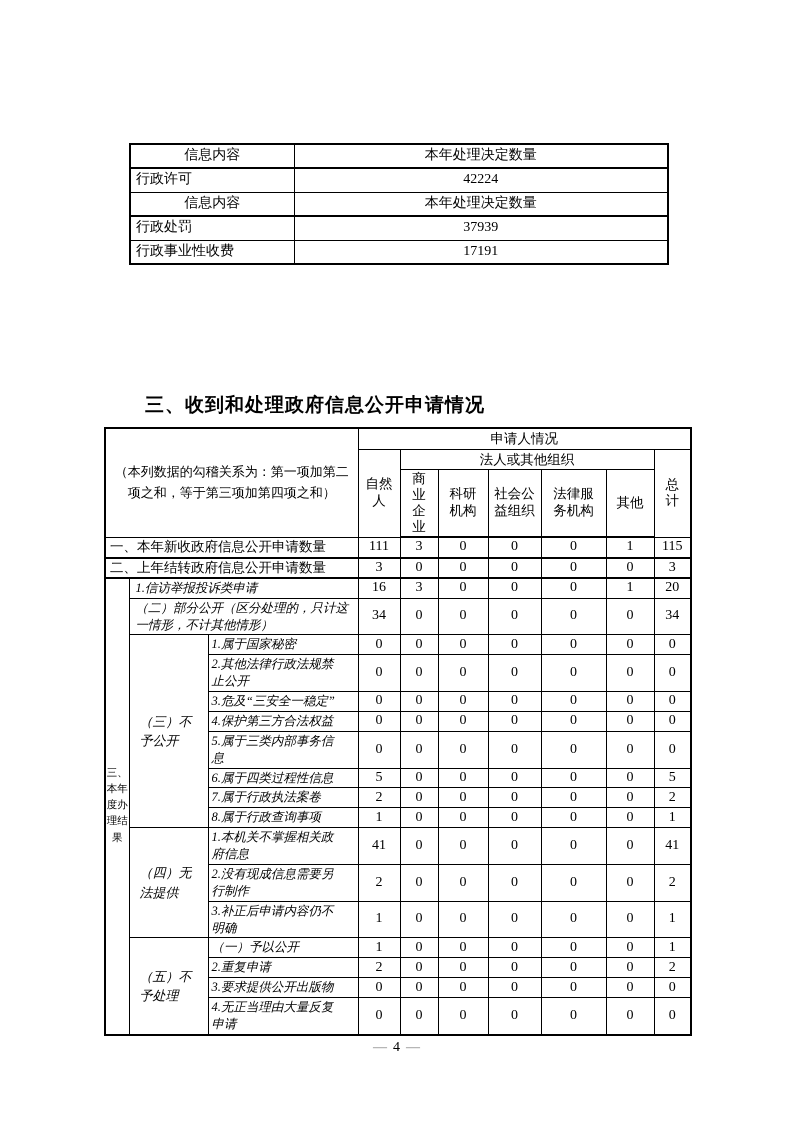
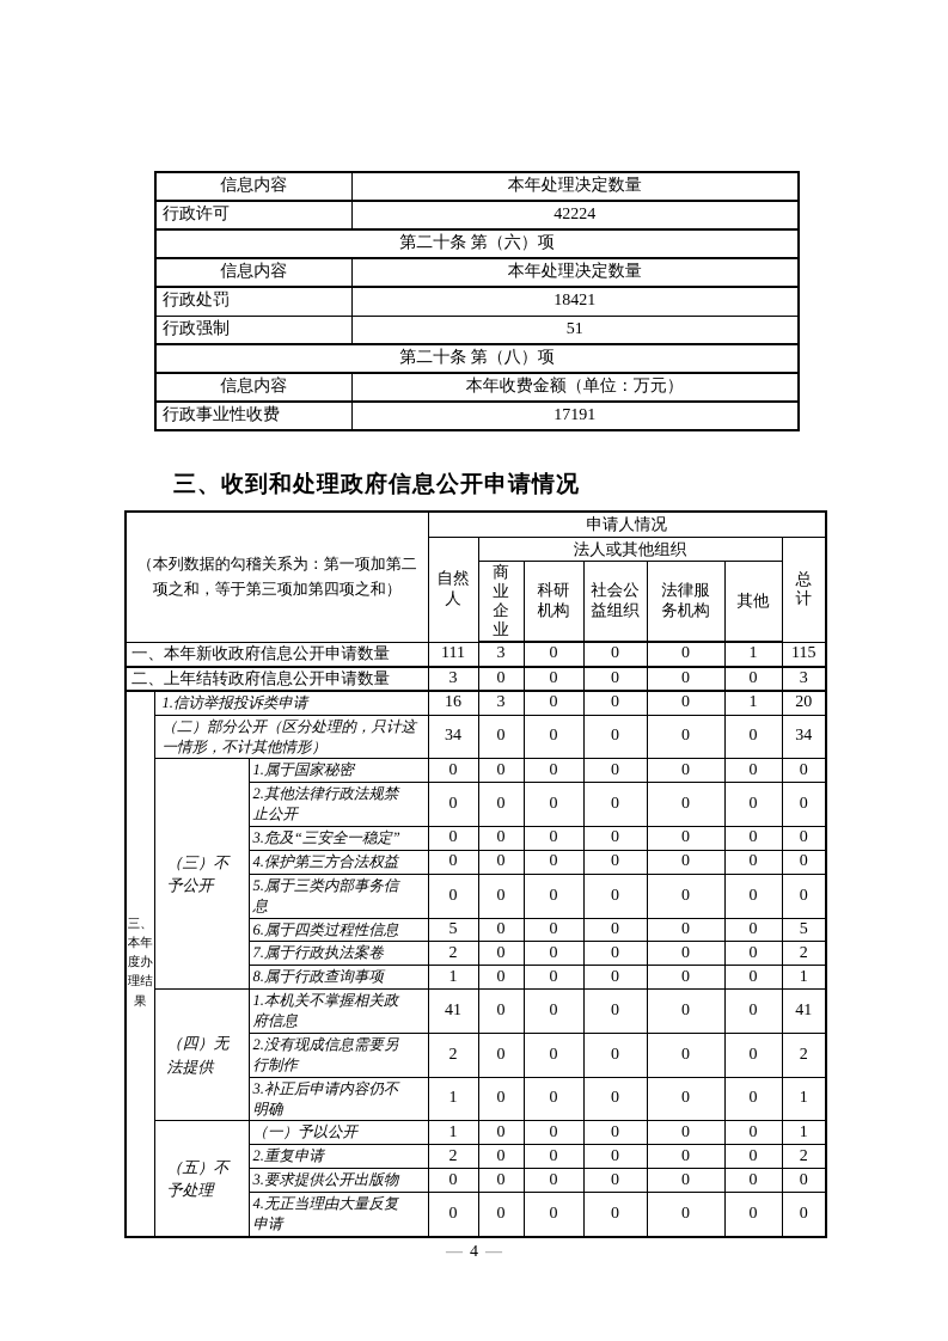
  信息内容	本年处理决定数量
  行政许可	42224
+ 第二十条 第（六）项
  信息内容	本年处理决定数量
- 行政处罚	37939
+ 行政处罚	18421
+ 行政强制	51
+ 第二十条 第（八）项
+ 信息内容	本年收费金额（单位：万元）
  行政事业性收费	17191
  三、收到和处理政府信息公开申请情况
  （本列数据的勾稽关系为：第一项加第二项之和，等于第三项加第四项之和）	申请人情况
  自然人	法人或其他组织	总计
  商业企业	科研机构	社会公益组织	法律服务机构	其他
  一、本年新收政府信息公开申请数量	111	3	0	0	0	1	115
  二、上年结转政府信息公开申请数量	3	0	0	0	0	0	3
  三、本年度办理结果	1.信访举报投诉类申请	16	3	0	0	0	1	20
  （二）部分公开（区分处理的，只计这一情形，不计其他情形）	34	0	0	0	0	0	34
  （三）不予公开	1.属于国家秘密	0	0	0	0	0	0	0
  2.其他法律行政法规禁止公开	0	0	0	0	0	0	0
  3.危及“三安全一稳定”	0	0	0	0	0	0	0
  4.保护第三方合法权益	0	0	0	0	0	0	0
  5.属于三类内部事务信息	0	0	0	0	0	0	0
  6.属于四类过程性信息	5	0	0	0	0	0	5
  7.属于行政执法案卷	2	0	0	0	0	0	2
  8.属于行政查询事项	1	0	0	0	0	0	1
  （四）无法提供	1.本机关不掌握相关政府信息	41	0	0	0	0	0	41
  2.没有现成信息需要另行制作	2	0	0	0	0	0	2
  3.补正后申请内容仍不明确	1	0	0	0	0	0	1
  （五）不予处理	（一）予以公开	1	0	0	0	0	0	1
  2.重复申请	2	0	0	0	0	0	2
  3.要求提供公开出版物	0	0	0	0	0	0	0
  4.无正当理由大量反复申请	0	0	0	0	0	0	0
  — 4 —
